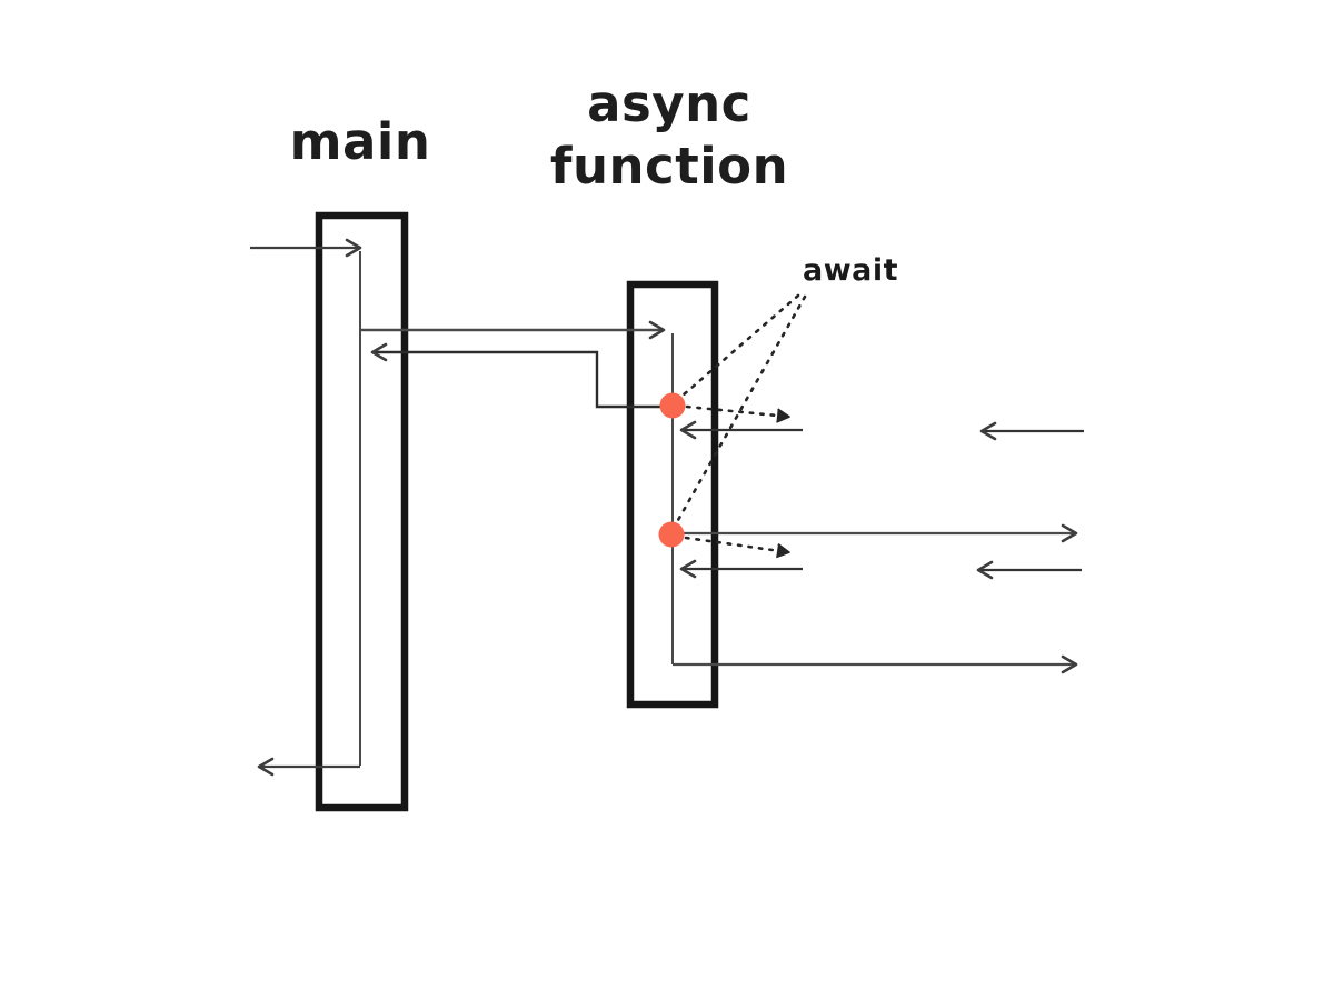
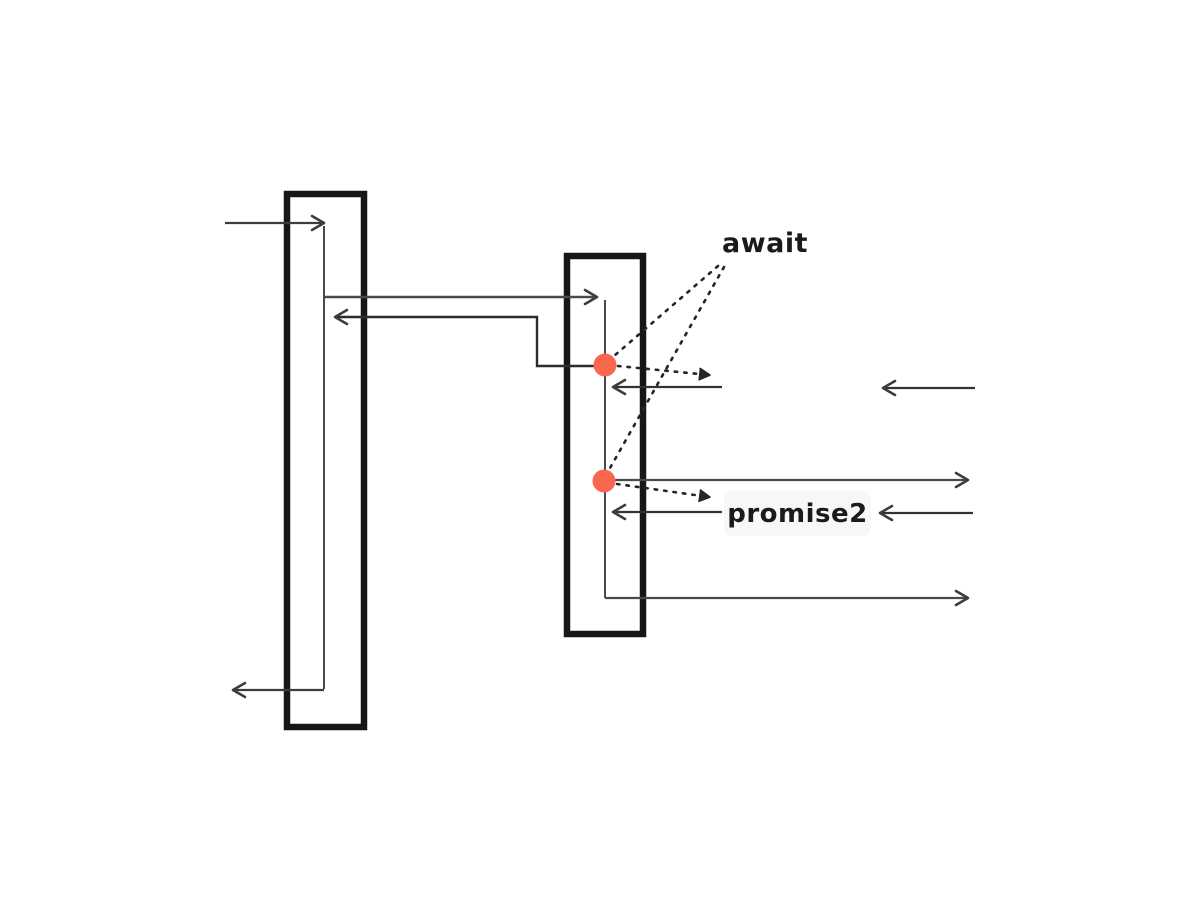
- main
- async function
  await
+ promise2
